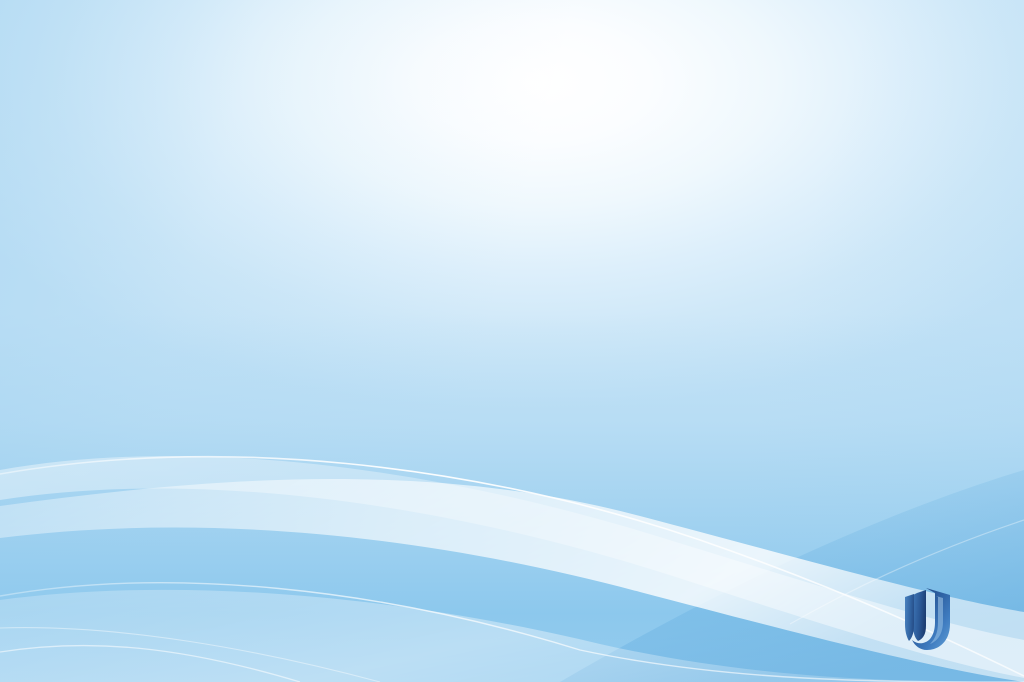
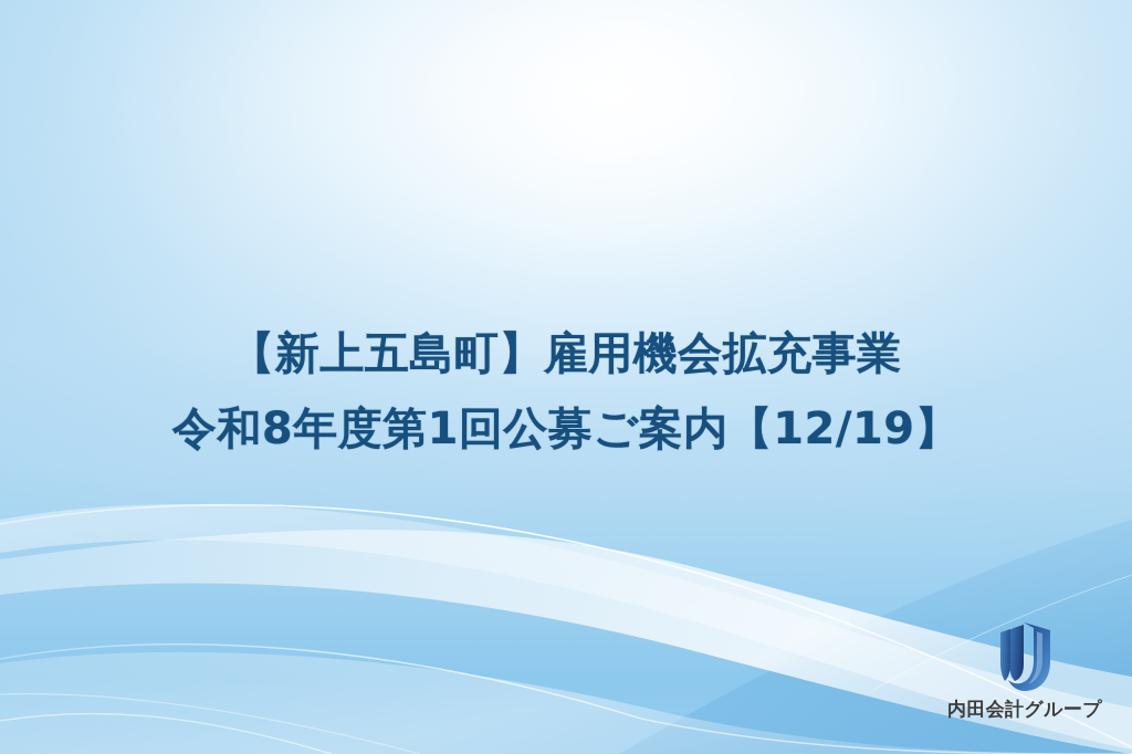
+ 【新上五島町】雇用機会拡充事業
+ 令和8年度第1回公募ご案内【12/19】
+ 内田会計グループ
